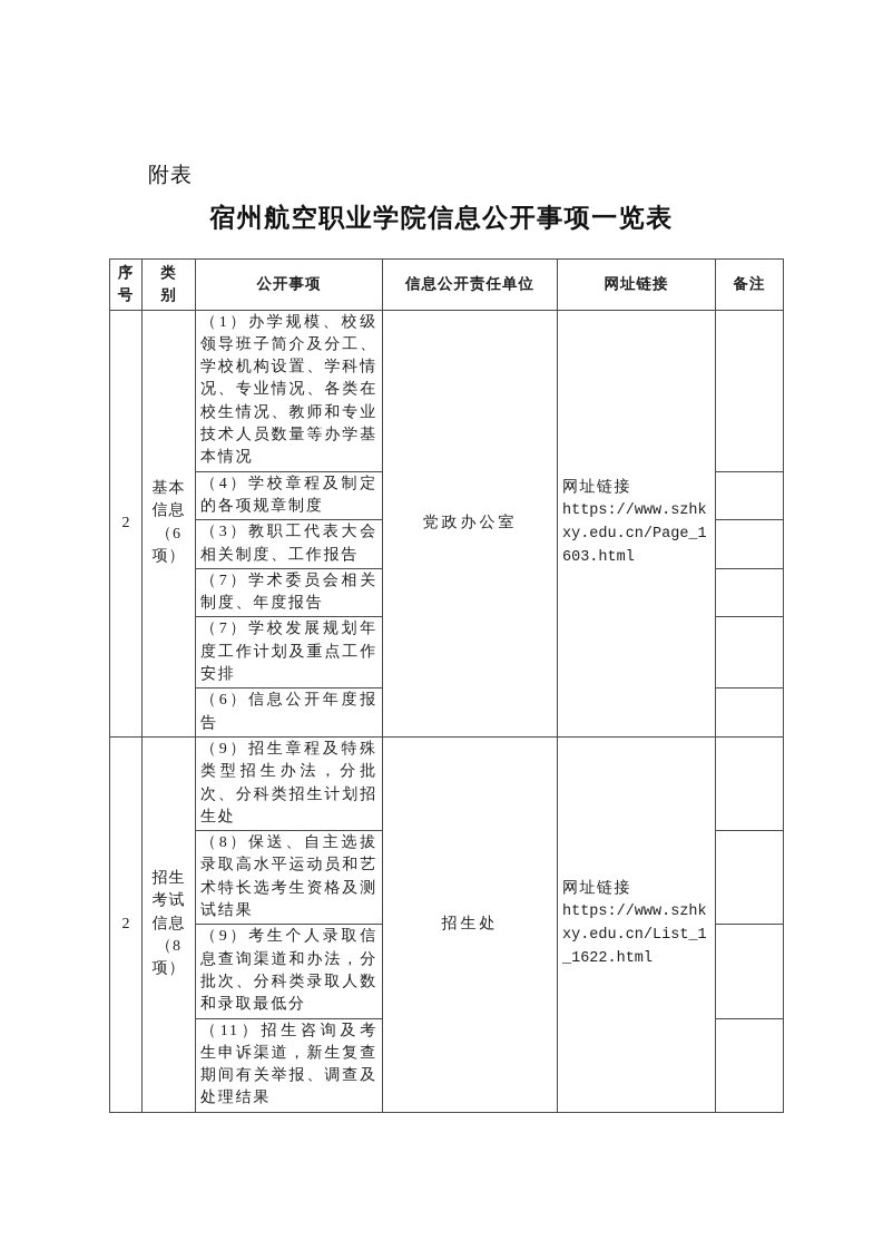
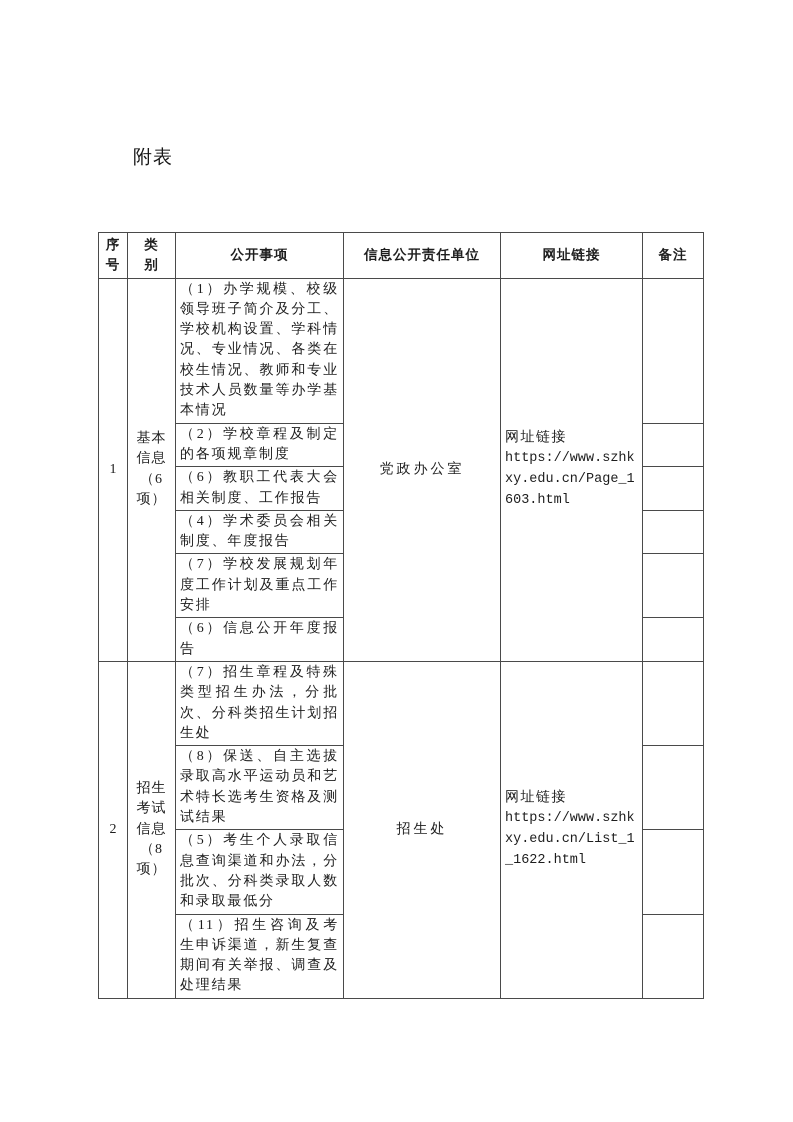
  附表
- 宿州航空职业学院信息公开事项一览表
  序 号	类 别	公开事项	信息公开责任单位	网址链接	备注
- 2	基本 信息 （6 项）	（1）办学规模、校级领导班子简介及分工、学校机构设置、学科情况、专业情况、各类在校生情况、教师和专业技术人员数量等办学基本情况	党政办公室	网址链接 https://www.szhkxy.edu.cn/Page_1603.html
+ 1	基本 信息 （6 项）	（1）办学规模、校级领导班子简介及分工、学校机构设置、学科情况、专业情况、各类在校生情况、教师和专业技术人员数量等办学基本情况	党政办公室	网址链接 https://www.szhkxy.edu.cn/Page_1603.html
- （4）学校章程及制定的各项规章制度
+ （2）学校章程及制定的各项规章制度
- （3）教职工代表大会相关制度、工作报告
+ （6）教职工代表大会相关制度、工作报告
- （7）学术委员会相关制度、年度报告
+ （4）学术委员会相关制度、年度报告
  （7）学校发展规划年度工作计划及重点工作安排
  （6）信息公开年度报告
- 2	招生 考试 信息 （8 项）	（9）招生章程及特殊类型招生办法，分批次、分科类招生计划招生处	招生处	网址链接 https://www.szhkxy.edu.cn/List_1_1622.html
+ 2	招生 考试 信息 （8 项）	（7）招生章程及特殊类型招生办法，分批次、分科类招生计划招生处	招生处	网址链接 https://www.szhkxy.edu.cn/List_1_1622.html
  （8）保送、自主选拔录取高水平运动员和艺术特长选考生资格及测试结果
- （9）考生个人录取信息查询渠道和办法，分批次、分科类录取人数和录取最低分
+ （5）考生个人录取信息查询渠道和办法，分批次、分科类录取人数和录取最低分
  （11）招生咨询及考生申诉渠道，新生复查期间有关举报、调查及处理结果
